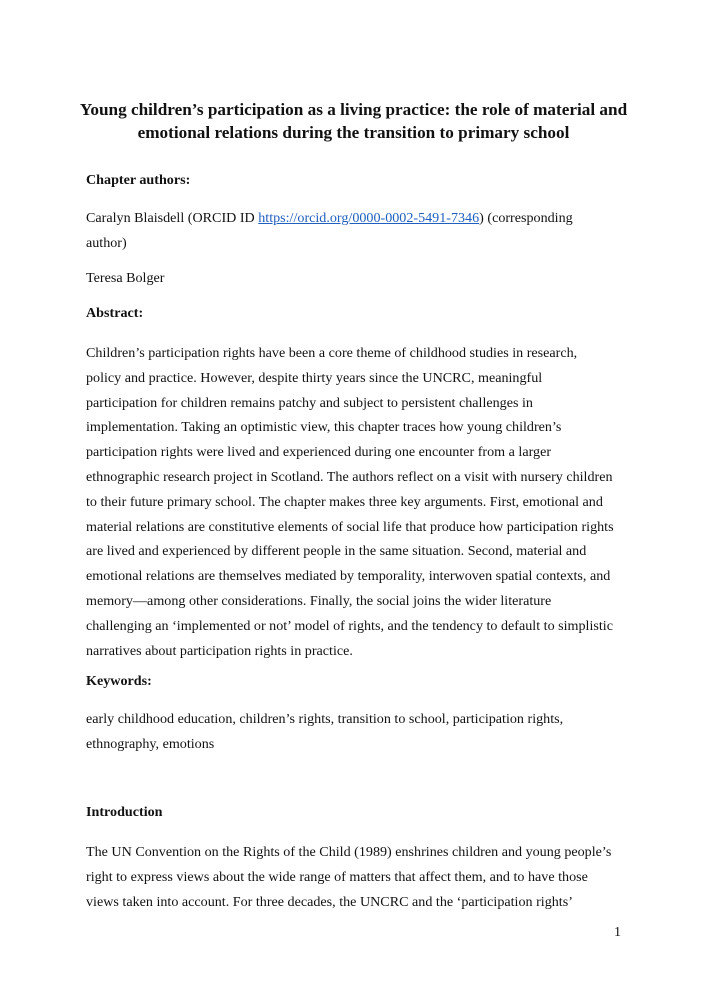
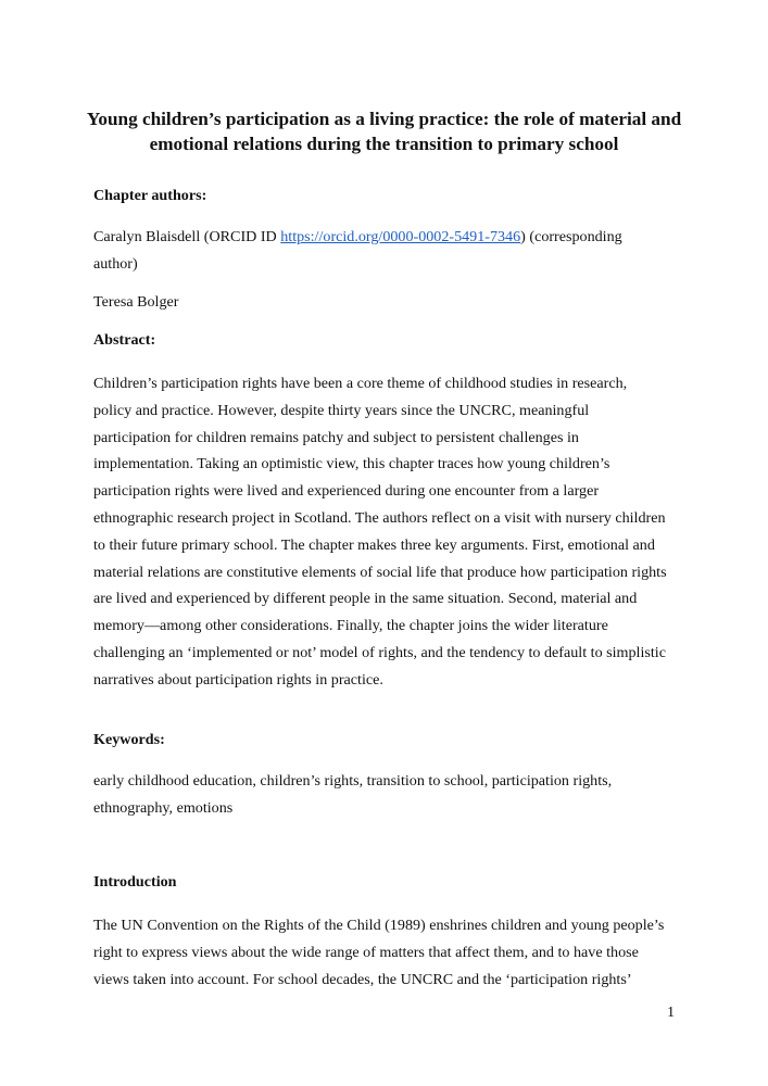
  Young children’s participation as a living practice: the role of material and
  emotional relations during the transition to primary school
  Chapter authors:
  Caralyn Blaisdell (ORCID ID https://orcid.org/0000-0002-5491-7346) (corresponding
  author)
  Teresa Bolger
  Abstract:
  Children’s participation rights have been a core theme of childhood studies in research,
  policy and practice. However, despite thirty years since the UNCRC, meaningful
  participation for children remains patchy and subject to persistent challenges in
  implementation. Taking an optimistic view, this chapter traces how young children’s
  participation rights were lived and experienced during one encounter from a larger
  ethnographic research project in Scotland. The authors reflect on a visit with nursery children
  to their future primary school. The chapter makes three key arguments. First, emotional and
  material relations are constitutive elements of social life that produce how participation rights
  are lived and experienced by different people in the same situation. Second, material and
- emotional relations are themselves mediated by temporality, interwoven spatial contexts, and
- memory—among other considerations. Finally, the social joins the wider literature
+ memory—among other considerations. Finally, the chapter joins the wider literature
  challenging an ‘implemented or not’ model of rights, and the tendency to default to simplistic
  narratives about participation rights in practice.
  Keywords:
  early childhood education, children’s rights, transition to school, participation rights,
  ethnography, emotions
  Introduction
  The UN Convention on the Rights of the Child (1989) enshrines children and young people’s
  right to express views about the wide range of matters that affect them, and to have those
- views taken into account. For three decades, the UNCRC and the ‘participation rights’
+ views taken into account. For school decades, the UNCRC and the ‘participation rights’
  1
